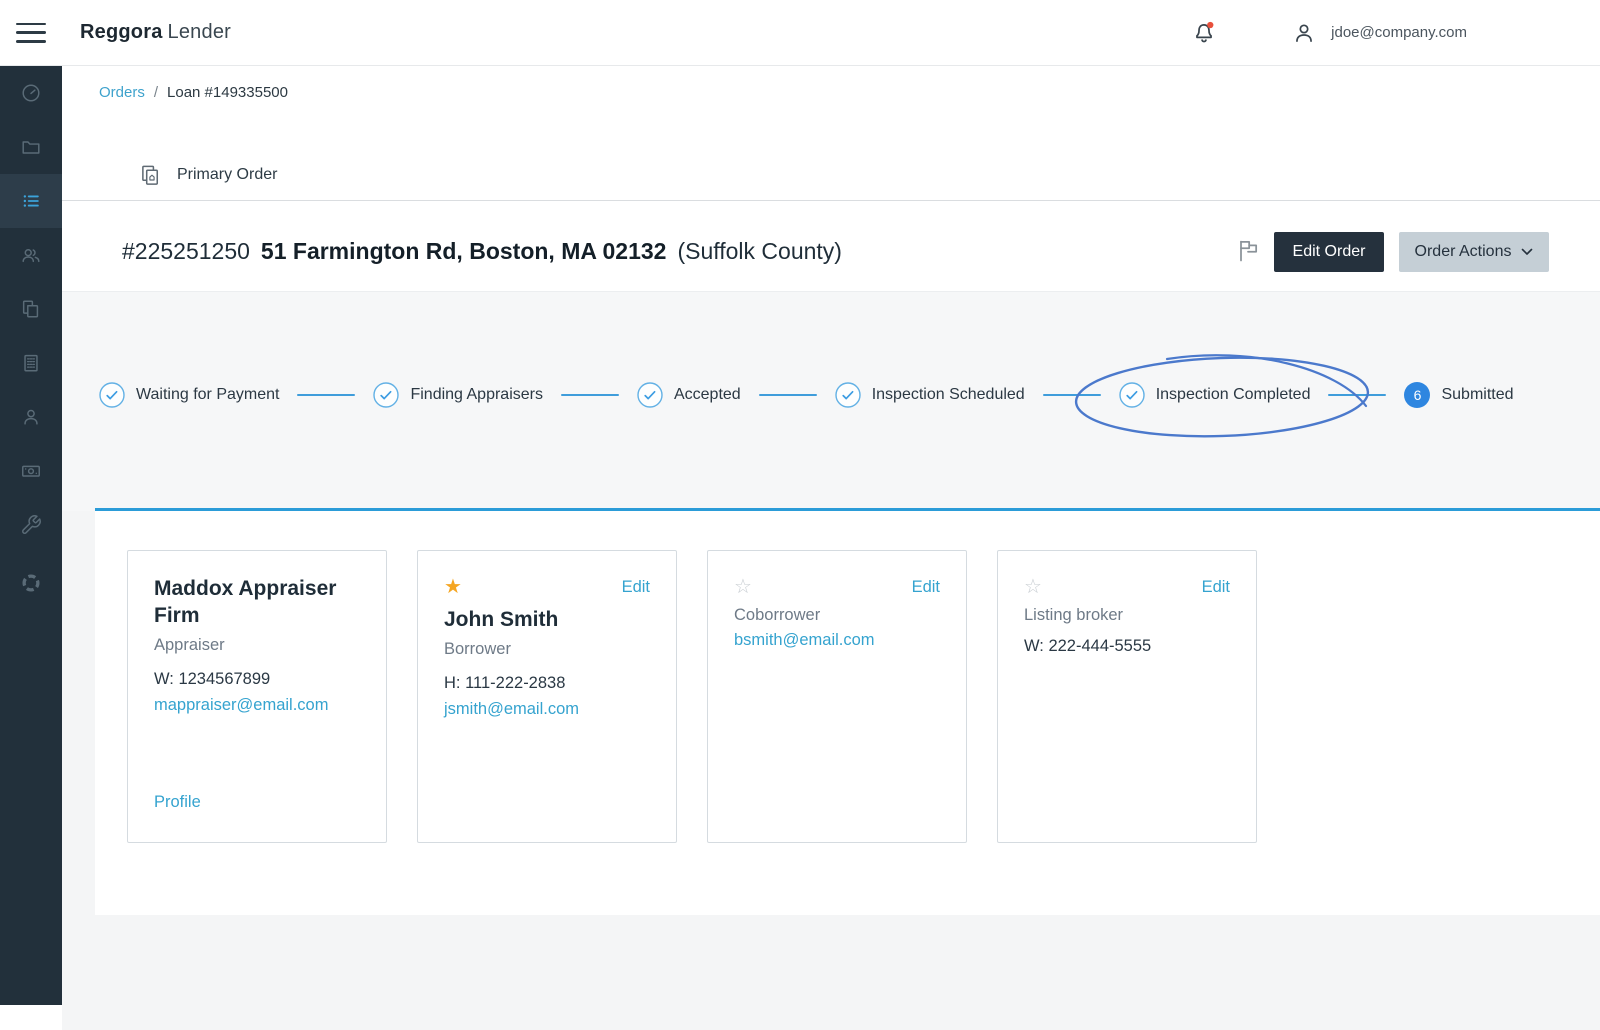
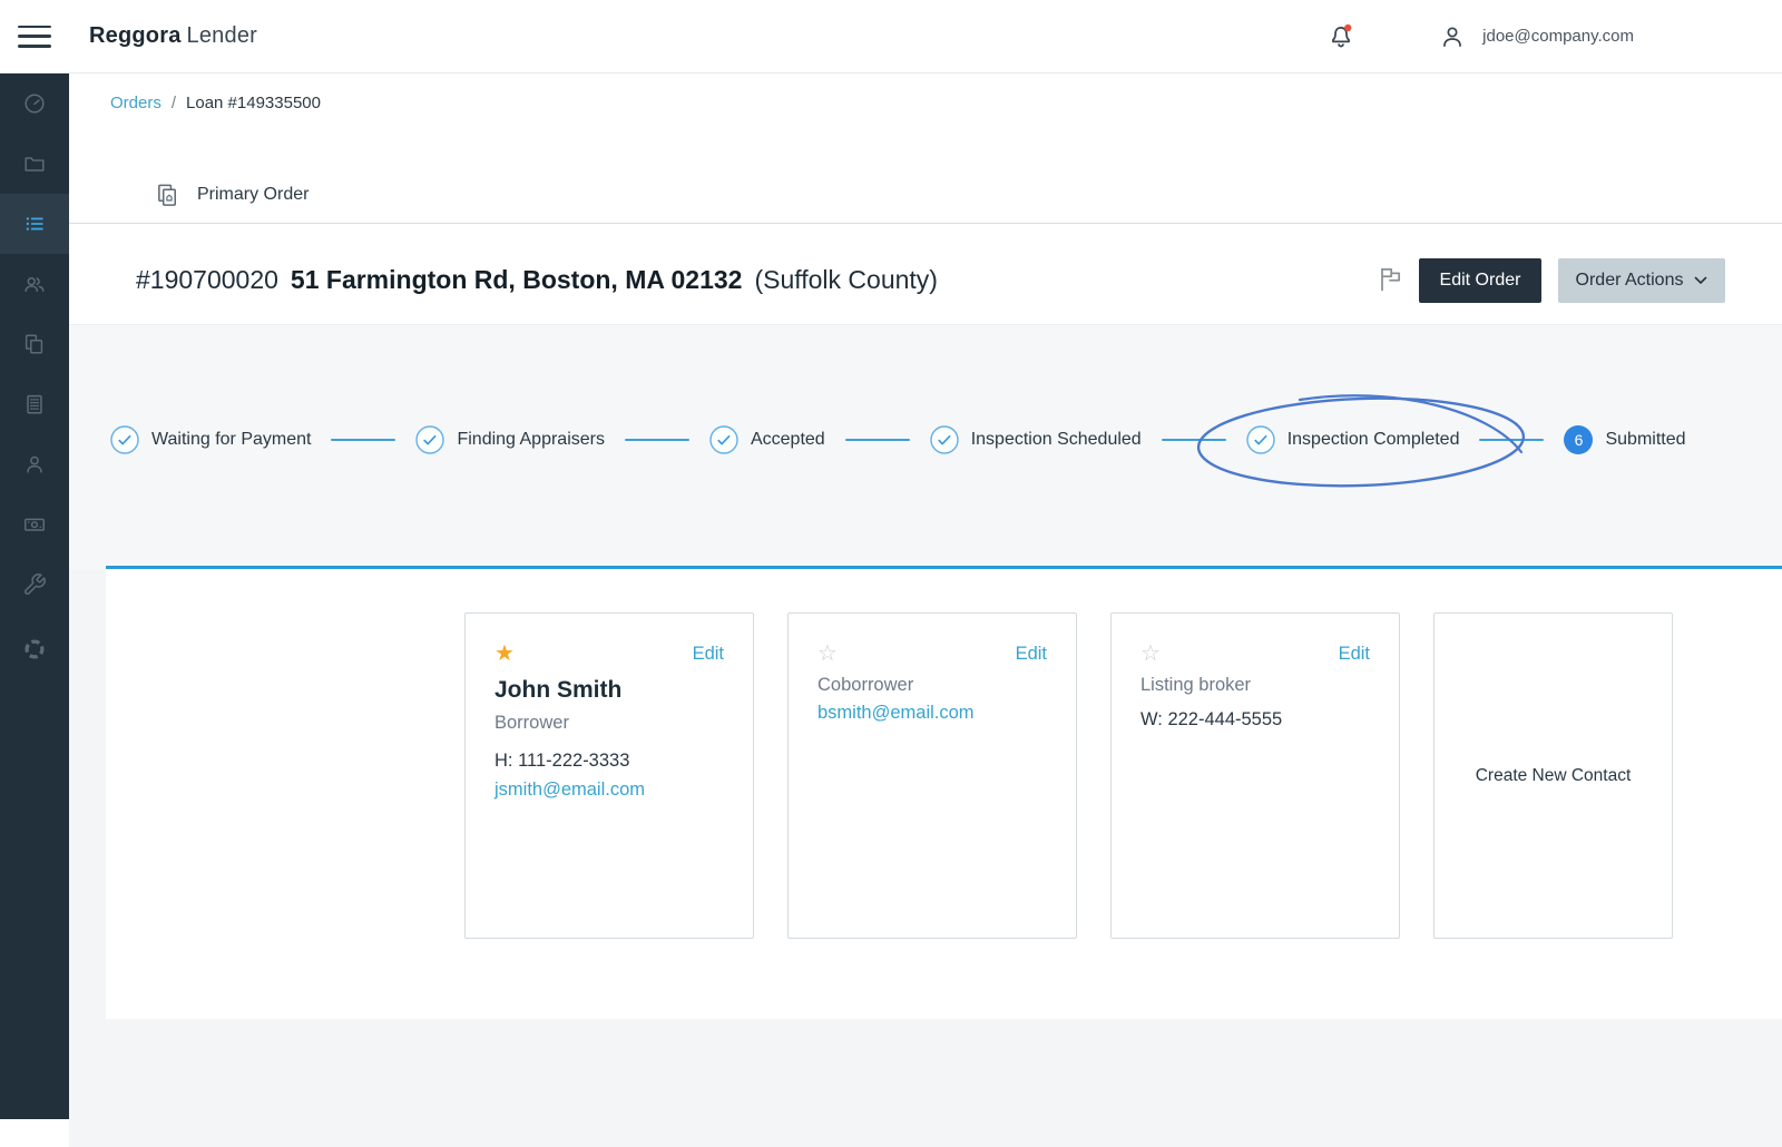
  Reggora Lender
  jdoe@company.com
  Orders
  /
  Loan #149335500
  Primary Order
- #225251250
+ #190700020
  51 Farmington Rd, Boston, MA 02132
  (Suffolk County)
  Edit Order
  Order Actions
  Waiting for Payment
  Finding Appraisers
  Accepted
  Inspection Scheduled
  Inspection Completed
  6
  Submitted
- Maddox Appraiser Firm
- Appraiser
- W: 1234567899
- mappraiser@email.com
- Profile
  ★
  Edit
  John Smith
  Borrower
- H: 111-222-2838
+ H: 111-222-3333
  jsmith@email.com
  ☆
  Edit
  Coborrower
  bsmith@email.com
  ☆
  Edit
  Listing broker
  W: 222-444-5555
+ Create New Contact
